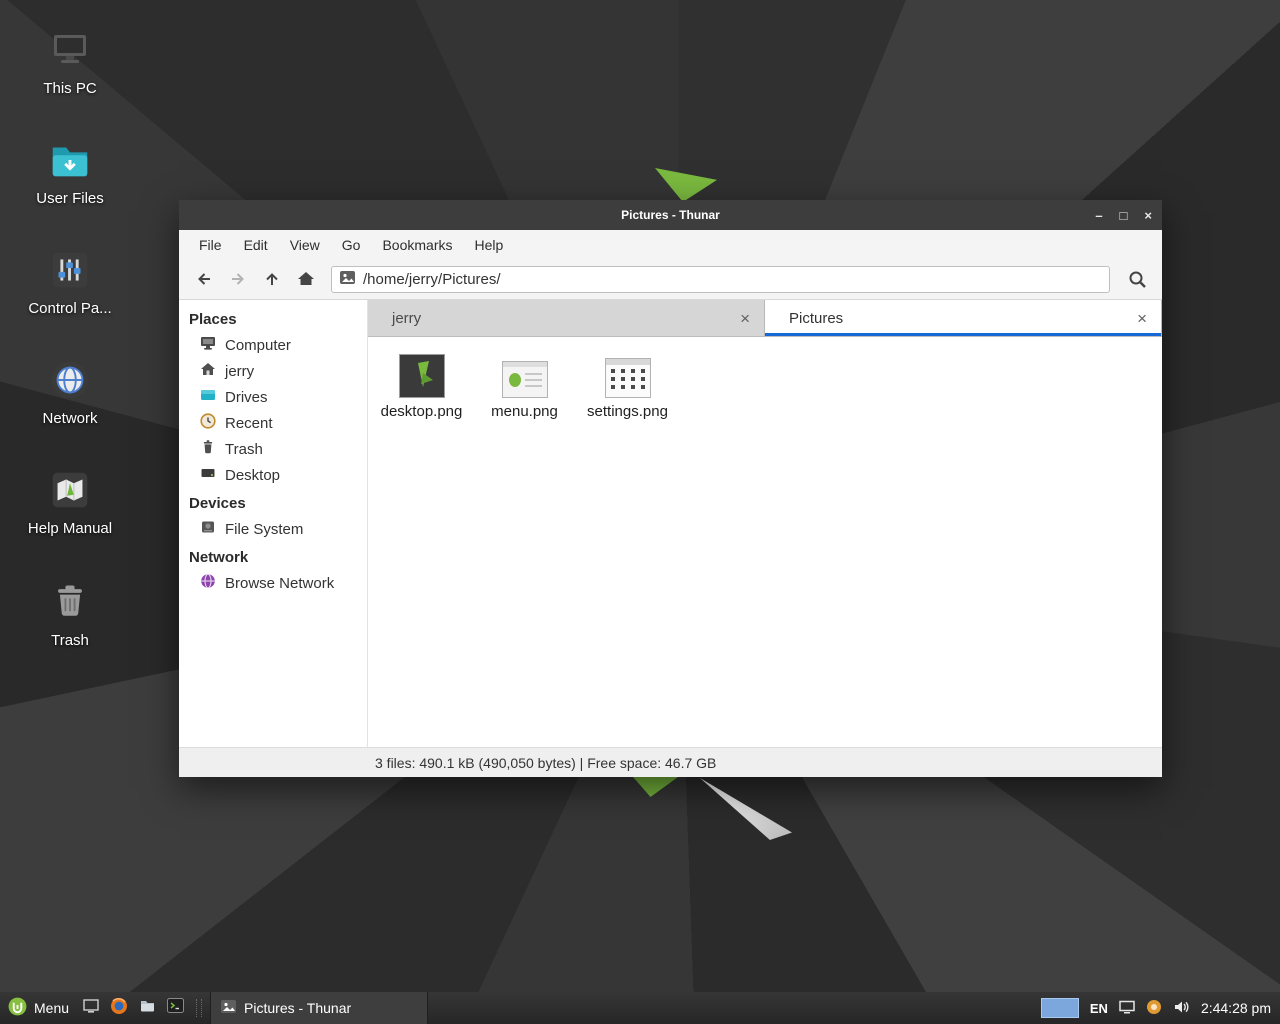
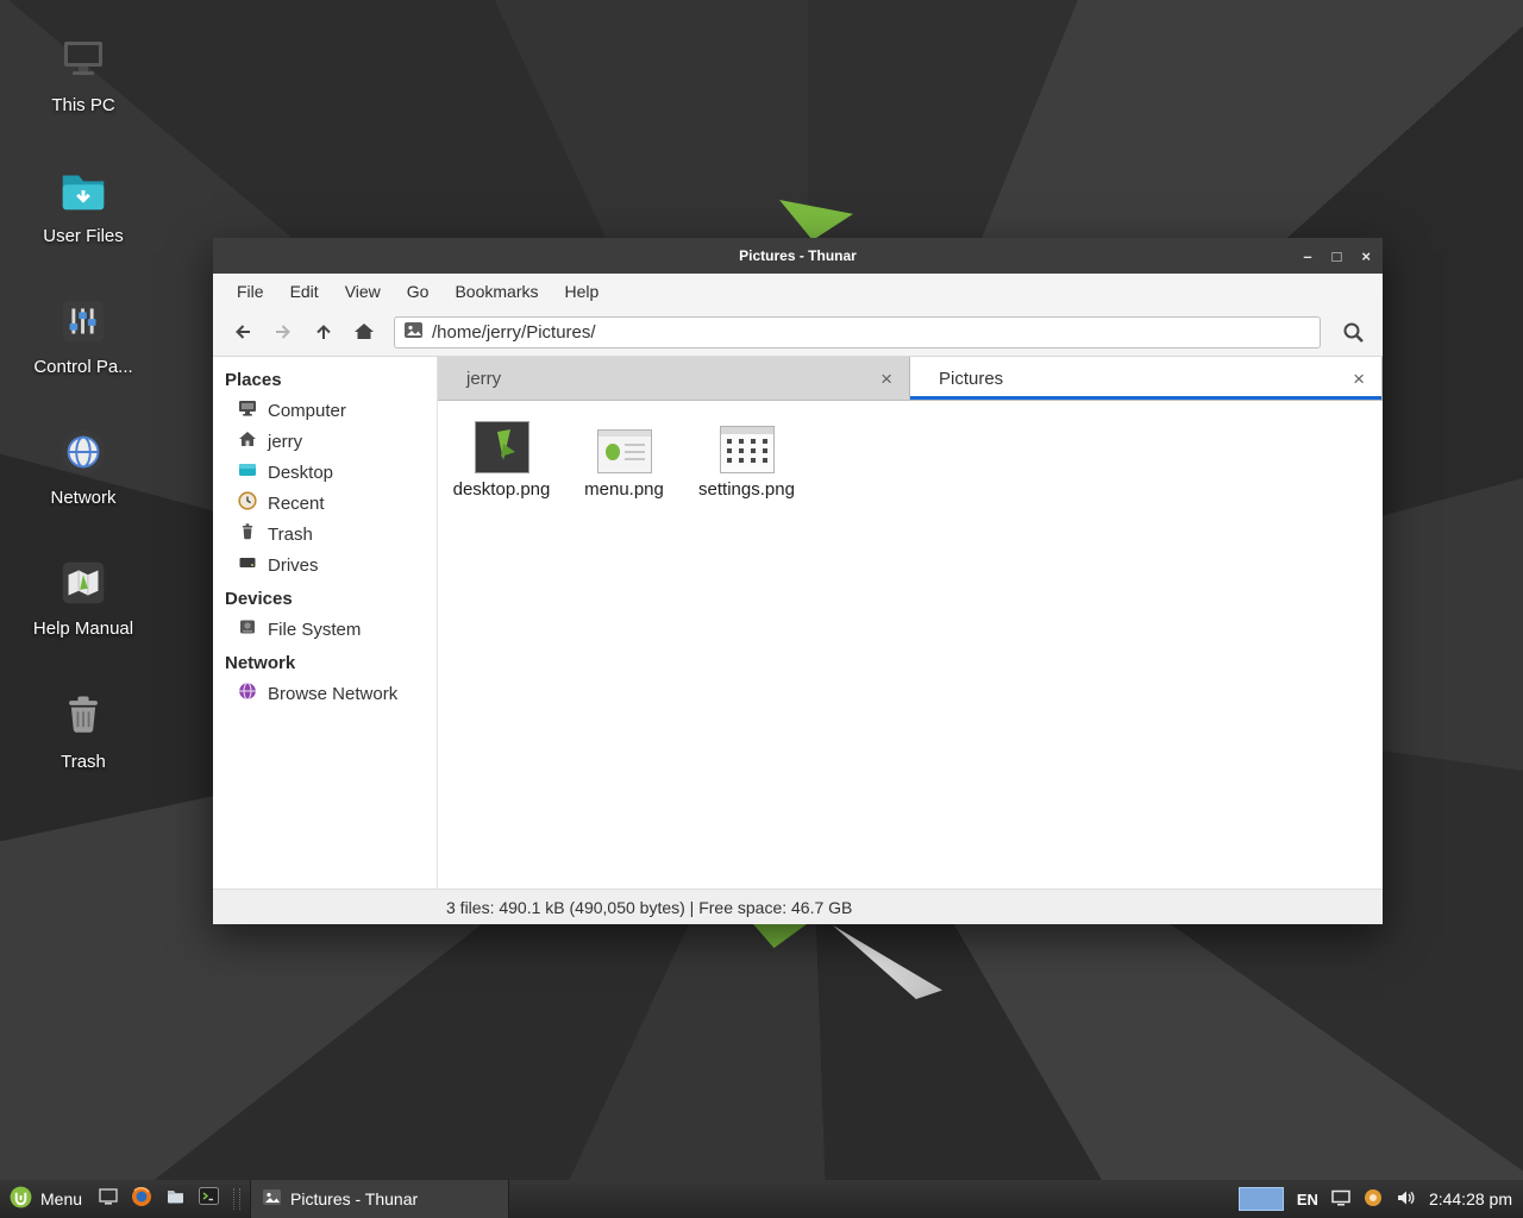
  This PC
  User Files
  Control Pa...
  Network
  Help Manual
  Trash
  Pictures - Thunar
  –
  □
  ×
  File
  Edit
  View
  Go
  Bookmarks
  Help
  /home/jerry/Pictures/
  Places
  Computer
  jerry
- Drives
+ Desktop
  Recent
  Trash
- Desktop
+ Drives
  Devices
  File System
  Network
  Browse Network
  jerry
  ×
  Pictures
  ×
  desktop.png
  menu.png
  settings.png
  3 files: 490.1 kB (490,050 bytes) | Free space: 46.7 GB
  Menu
  Pictures - Thunar
  EN
  2:44:28 pm
